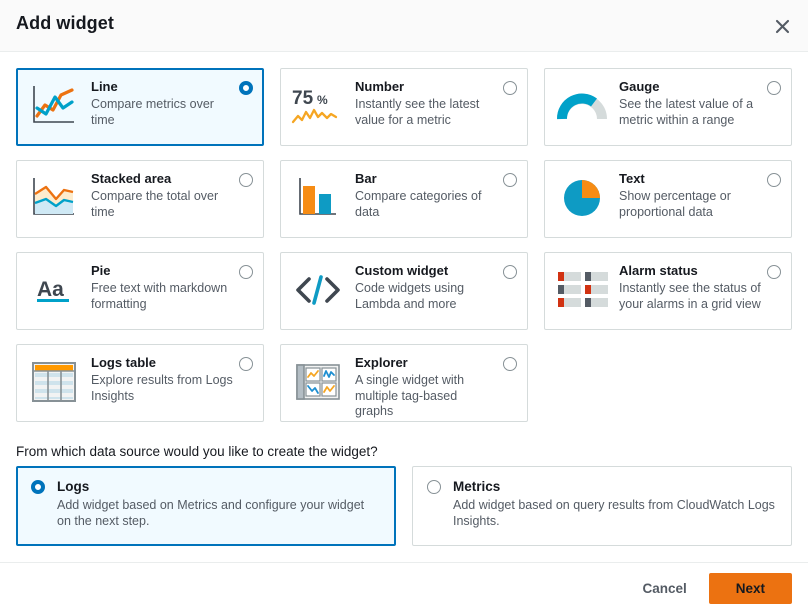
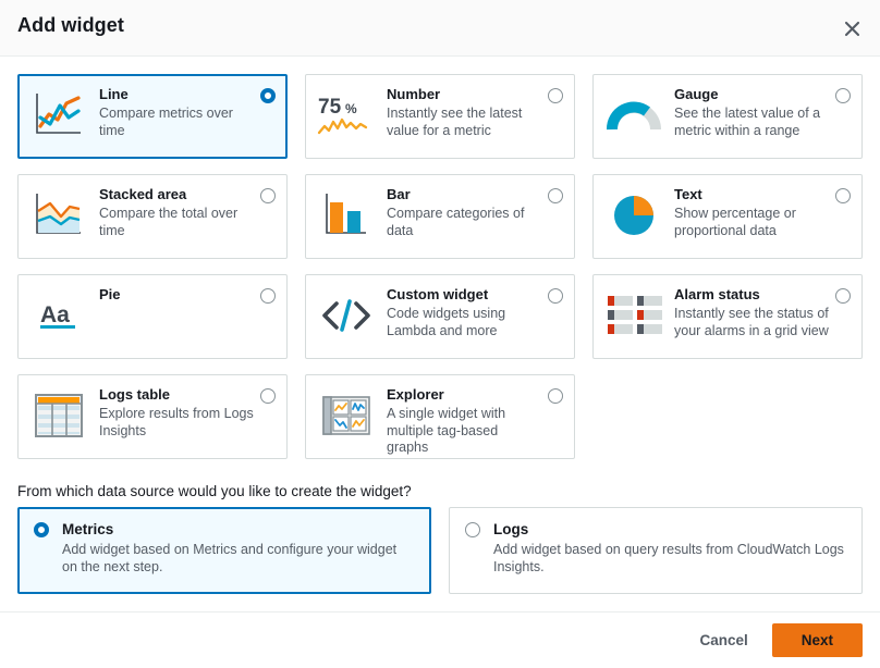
  Add widget
  Line
  Compare metrics over time
  75
  %
  Number
  Instantly see the latest value for a metric
  Gauge
  See the latest value of a metric within a range
  Stacked area
  Compare the total over time
  Bar
  Compare categories of data
  Text
  Show percentage or proportional data
  Aa
  Pie
- Free text with markdown formatting
  Custom widget
  Code widgets using Lambda and more
  Alarm status
  Instantly see the status of your alarms in a grid view
  Logs table
  Explore results from Logs Insights
  Explorer
  A single widget with multiple tag-based graphs
  From which data source would you like to create the widget?
- Logs
+ Metrics
  Add widget based on Metrics and configure your widget on the next step.
- Metrics
+ Logs
  Add widget based on query results from CloudWatch Logs Insights.
  Cancel
  Next
